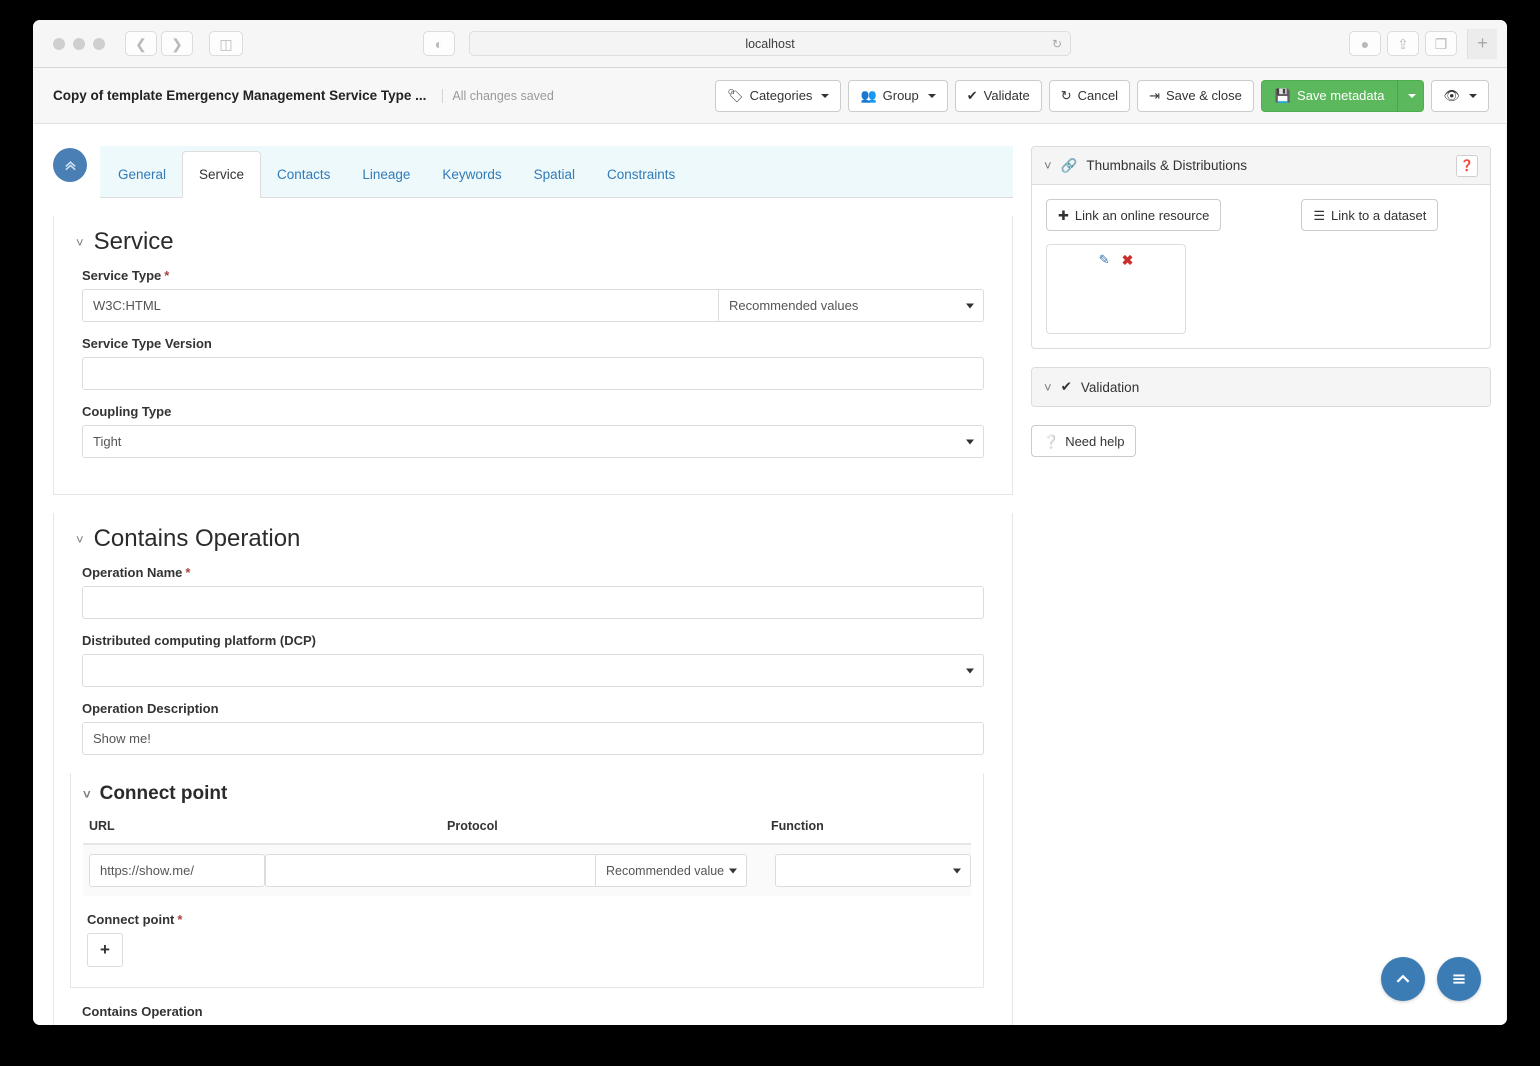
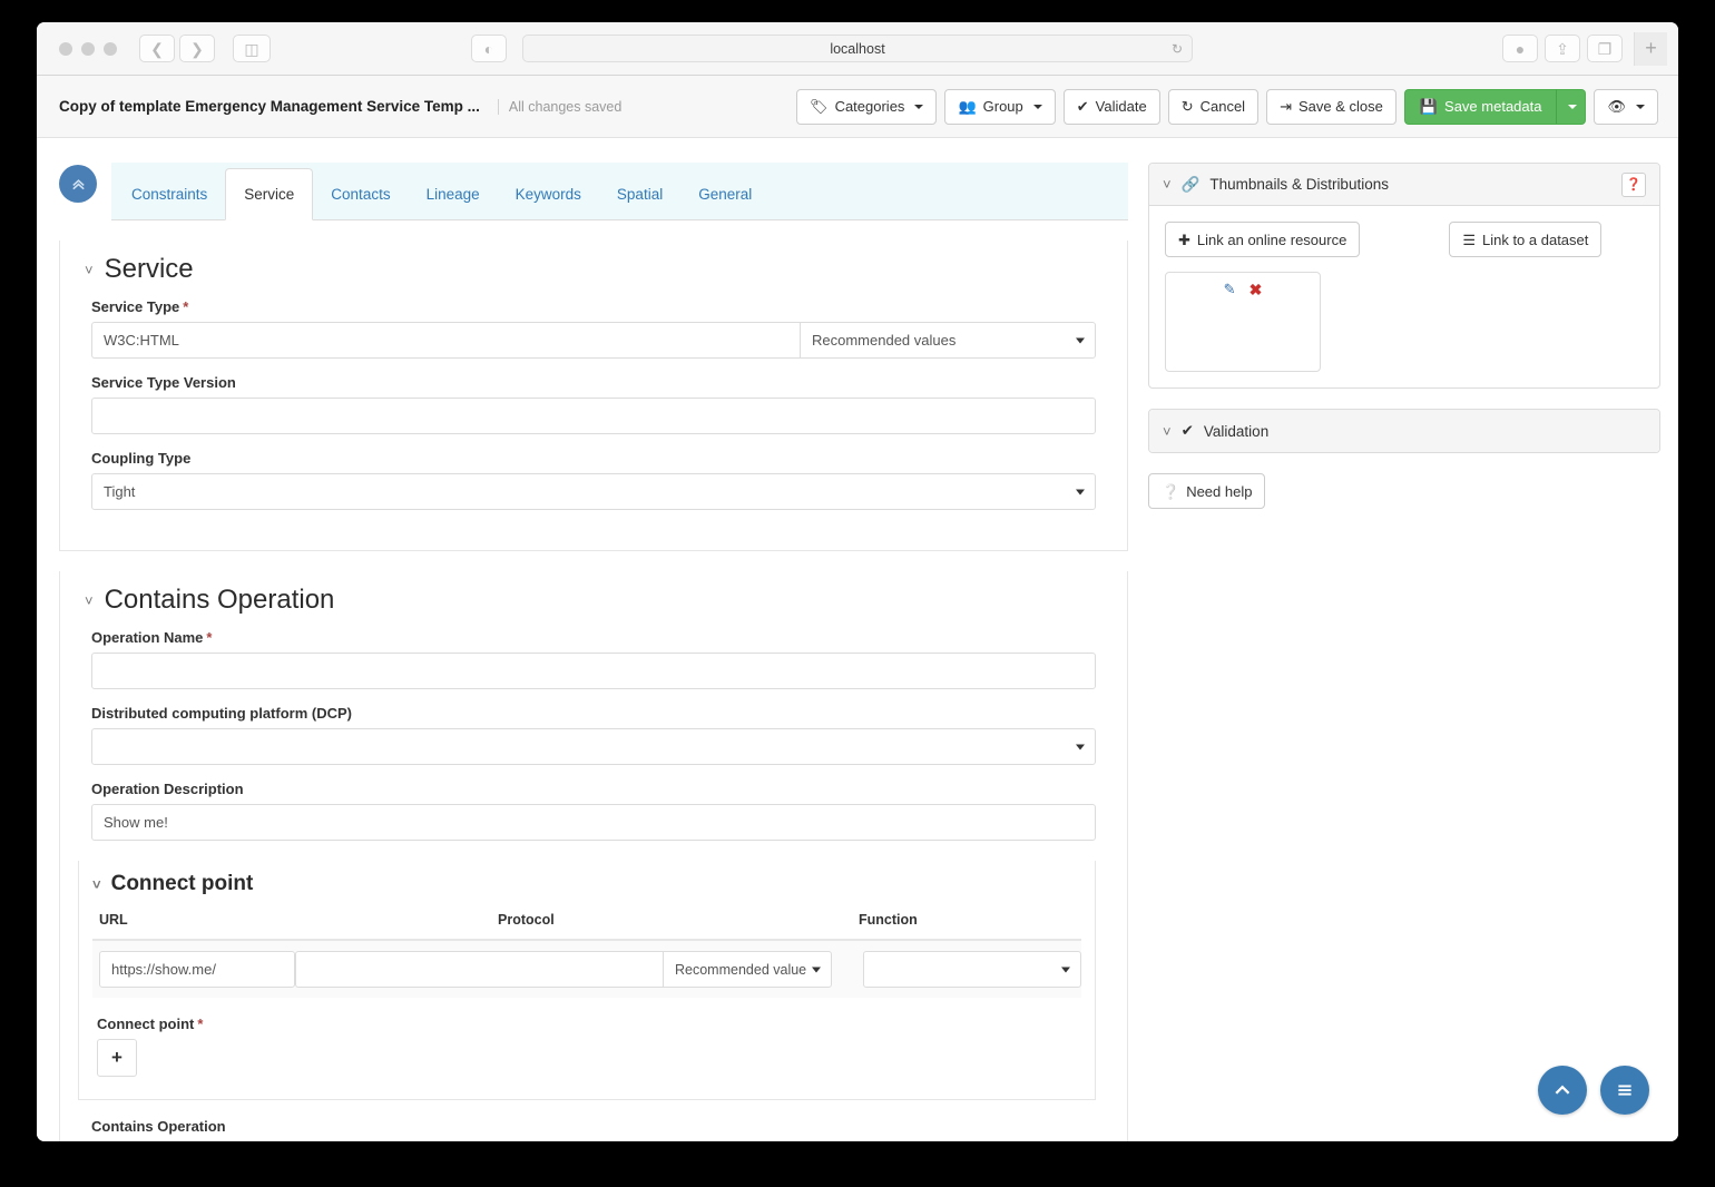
  ❮
  ❯
  ◫
  ◐
  localhost
  ↻
  ●
  ⇪
  ❐
  +
- Copy of template Emergency Management Service Type ...
+ Copy of template Emergency Management Service Temp ...
  All changes saved
  🏷
  Categories
  👥
  Group
  ✔
  Validate
  ↻
  Cancel
  ⇥
  Save & close
  💾
  Save metadata
  👁
- General
+ Constraints
  Service
  Contacts
  Lineage
  Keywords
  Spatial
- Constraints
+ General
  ˅
  Service
  Service Type *
  W3C:HTML
  Recommended values
  Service Type Version
  Coupling Type
  Tight
  ˅
  Contains Operation
  Operation Name *
  Distributed computing platform (DCP)
  Operation Description
  Show me!
  ˅
  Connect point
  URL
  Protocol
  Function
  https://show.me/
  Recommended value
  Connect point *
  +
  Contains Operation
  ˅
  🔗
  Thumbnails & Distributions
  ❓
  ✚
  Link an online resource
  ☰
  Link to a dataset
  ✎
  ✖
  ˅
  ✔
  Validation
  ❔
  Need help
